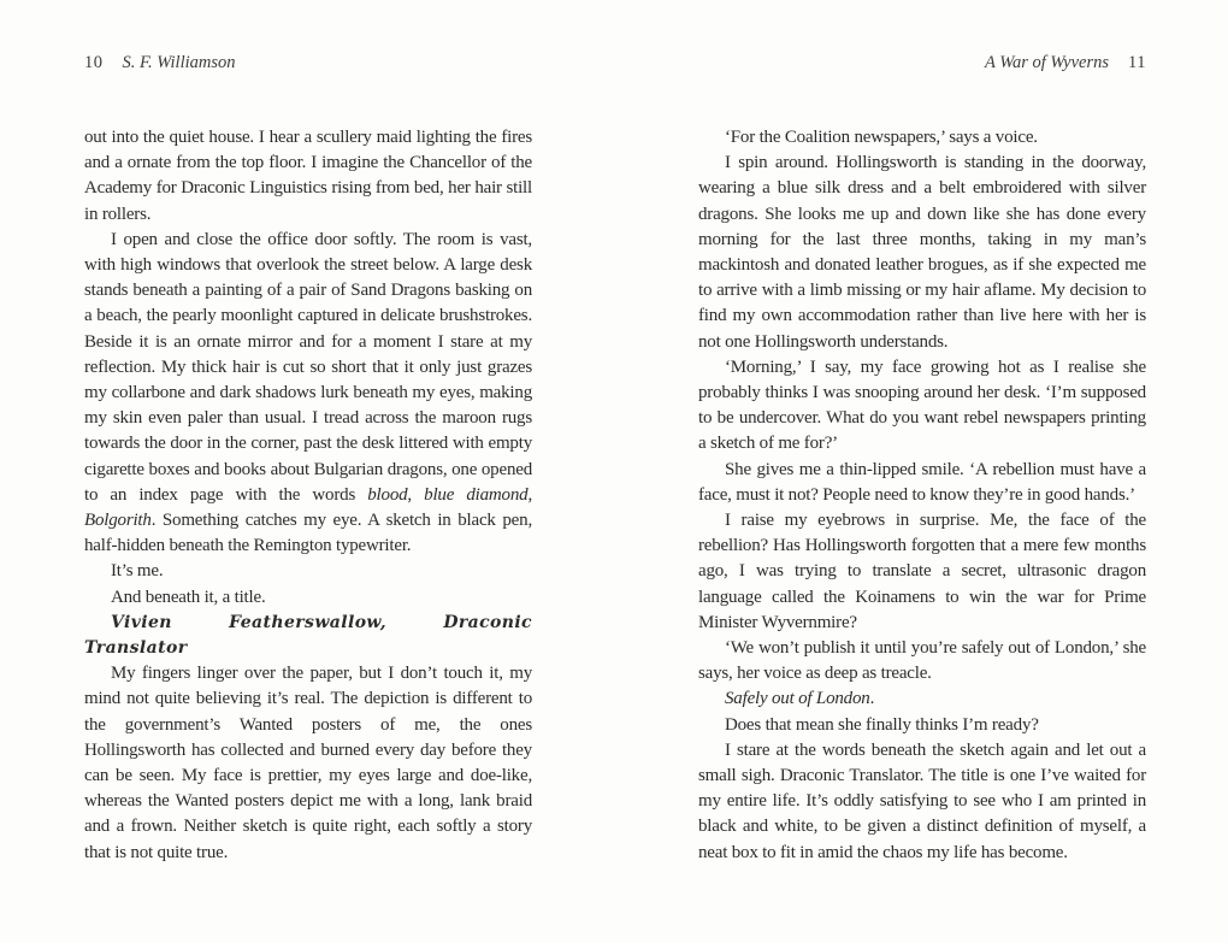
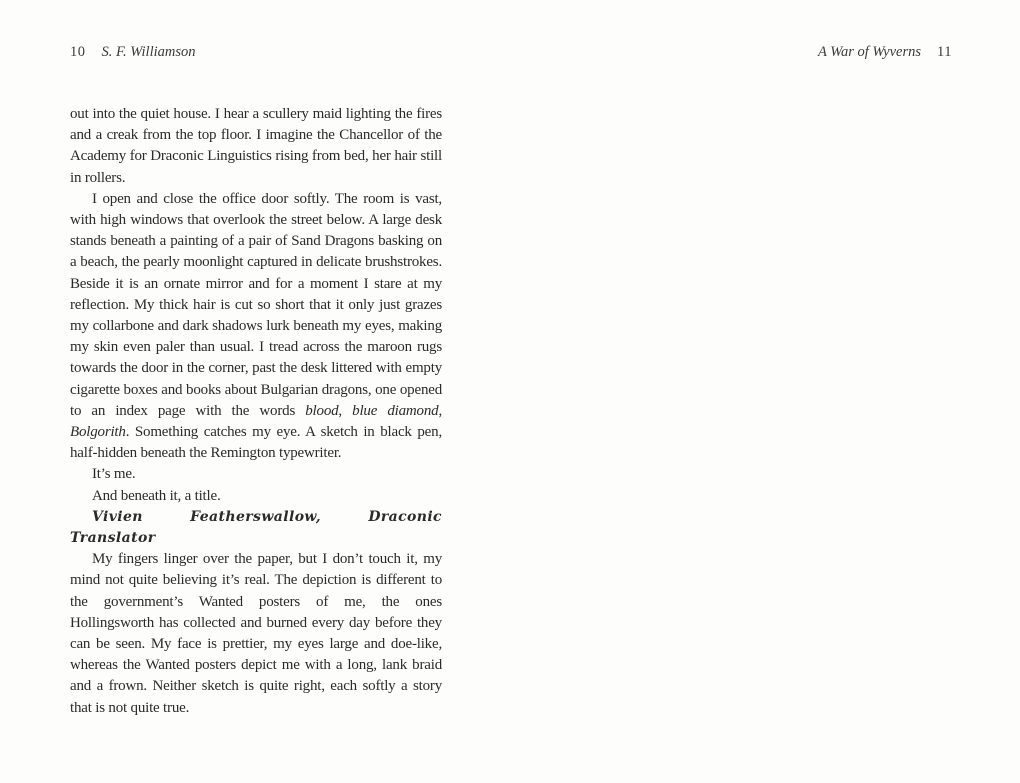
  10
  S. F. Williamson
- out into the quiet house. I hear a scullery maid lighting the fires and a ornate from the top floor. I imagine the Chancellor of the Academy for Draconic Linguistics rising from bed, her hair still in rollers.
+ out into the quiet house. I hear a scullery maid lighting the fires and a creak from the top floor. I imagine the Chancellor of the Academy for Draconic Linguistics rising from bed, her hair still in rollers.
  I open and close the office door softly. The room is vast, with high windows that overlook the street below. A large desk stands beneath a painting of a pair of Sand Dragons basking on a beach, the pearly moonlight captured in delicate brushstrokes. Beside it is an ornate mirror and for a moment I stare at my reflection. My thick hair is cut so short that it only just grazes my collarbone and dark shadows lurk beneath my eyes, making my skin even paler than usual. I tread across the maroon rugs towards the door in the corner, past the desk littered with empty cigarette boxes and books about Bulgarian dragons, one opened to an index page with the words blood, blue diamond, Bolgorith. Something catches my eye. A sketch in black pen, half-hidden beneath the Remington typewriter.
  It’s me.
  And beneath it, a title.
  Vivien Featherswallow, Draconic Translator
  My fingers linger over the paper, but I don’t touch it, my mind not quite believing it’s real. The depiction is different to the government’s Wanted posters of me, the ones Hollingsworth has collected and burned every day before they can be seen. My face is prettier, my eyes large and doe-like, whereas the Wanted posters depict me with a long, lank braid and a frown. Neither sketch is quite right, each softly a story that is not quite true.
  A War of Wyverns
  11
- ‘For the Coalition newspapers,’ says a voice.
- I spin around. Hollingsworth is standing in the doorway, wearing a blue silk dress and a belt embroidered with silver dragons. She looks me up and down like she has done every morning for the last three months, taking in my man’s mackintosh and donated leather brogues, as if she expected me to arrive with a limb missing or my hair aflame. My decision to find my own accommodation rather than live here with her is not one Hollingsworth understands.
- ‘Morning,’ I say, my face growing hot as I realise she probably thinks I was snooping around her desk. ‘I’m supposed to be undercover. What do you want rebel newspapers printing a sketch of me for?’
- She gives me a thin-lipped smile. ‘A rebellion must have a face, must it not? People need to know they’re in good hands.’
- I raise my eyebrows in surprise. Me, the face of the rebellion? Has Hollingsworth forgotten that a mere few months ago, I was trying to translate a secret, ultrasonic dragon language called the Koinamens to win the war for Prime Minister Wyvernmire?
- ‘We won’t publish it until you’re safely out of London,’ she says, her voice as deep as treacle.
- Safely out of London.
- Does that mean she finally thinks I’m ready?
- I stare at the words beneath the sketch again and let out a small sigh. Draconic Translator. The title is one I’ve waited for my entire life. It’s oddly satisfying to see who I am printed in black and white, to be given a distinct definition of myself, a neat box to fit in amid the chaos my life has become.
